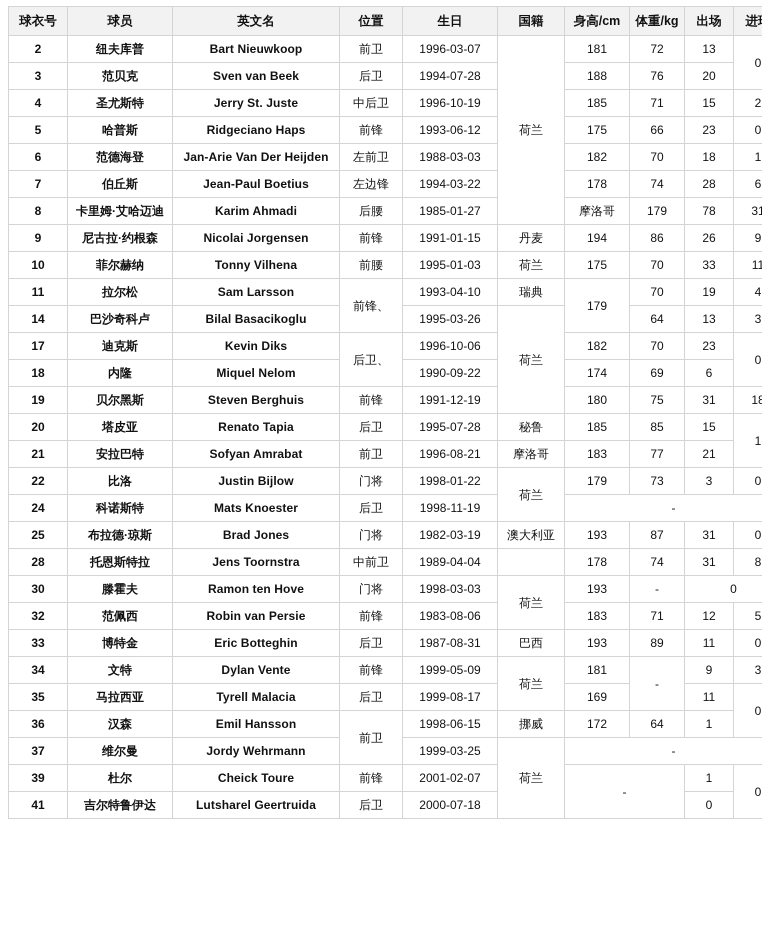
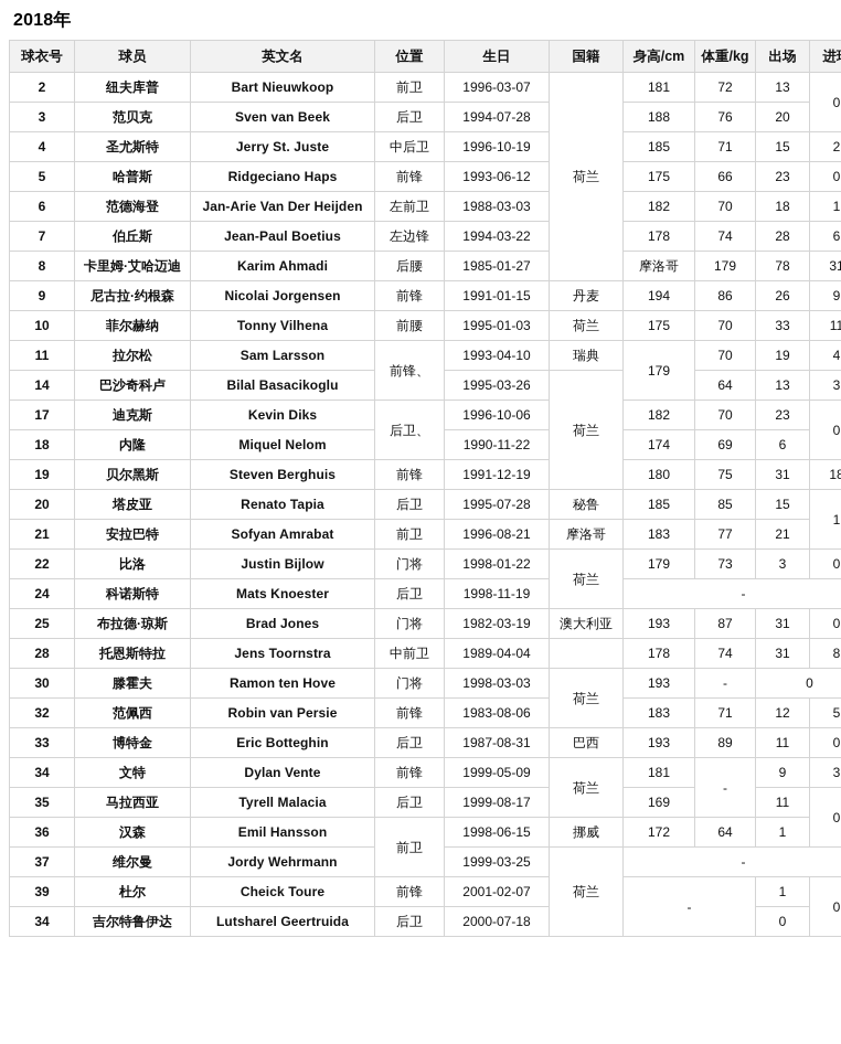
+ 2018年
  球衣号	球员	英文名	位置	生日	国籍	身高/cm	体重/kg	出场	进
  2	纽夫库普	Bart Nieuwkoop	前卫	1996-03-07	荷兰	181	72	13	0
  3	范贝克	Sven van Beek	后卫	1994-07-28	188	76	20
  4	圣尤斯特	Jerry St. Juste	中后卫	1996-10-19	185	71	15	2
  5	哈普斯	Ridgeciano Haps	前锋	1993-06-12	175	66	23	0
  6	范德海登	Jan-Arie Van Der Heijden	左前卫	1988-03-03	182	70	18	1
  7	伯丘斯	Jean-Paul Boetius	左边锋	1994-03-22	178	74	28	6
  8	卡里姆·艾哈迈迪	Karim Ahmadi	后腰	1985-01-27	摩洛哥	179	78	31
  9	尼古拉·约根森	Nicolai Jorgensen	前锋	1991-01-15	丹麦	194	86	26	9
  10	菲尔赫纳	Tonny Vilhena	前腰	1995-01-03	荷兰	175	70	33	11
  11	拉尔松	Sam Larsson	前锋、	1993-04-10	瑞典	179	70	19	4
  14	巴沙奇科卢	Bilal Basacikoglu	1995-03-26	荷兰	64	13	3
  17	迪克斯	Kevin Diks	后卫、	1996-10-06	182	70	23	0
- 18	内隆	Miquel Nelom	1990-09-22	174	69	6
+ 18	内隆	Miquel Nelom	1990-11-22	174	69	6
  19	贝尔黑斯	Steven Berghuis	前锋	1991-12-19	180	75	31	18
  20	塔皮亚	Renato Tapia	后卫	1995-07-28	秘鲁	185	85	15	1
  21	安拉巴特	Sofyan Amrabat	前卫	1996-08-21	摩洛哥	183	77	21
  22	比洛	Justin Bijlow	门将	1998-01-22	荷兰	179	73	3	0
  24	科诺斯特	Mats Knoester	后卫	1998-11-19	-
  25	布拉德·琼斯	Brad Jones	门将	1982-03-19	澳大利亚	193	87	31	0
  28	托恩斯特拉	Jens Toornstra	中前卫	1989-04-04		178	74	31	8
  30	滕霍夫	Ramon ten Hove	门将	1998-03-03	荷兰	193	-	0
  32	范佩西	Robin van Persie	前锋	1983-08-06	183	71	12	5
  33	博特金	Eric Botteghin	后卫	1987-08-31	巴西	193	89	11	0
  34	文特	Dylan Vente	前锋	1999-05-09	荷兰	181	-	9	3
  35	马拉西亚	Tyrell Malacia	后卫	1999-08-17	169	11	0
  36	汉森	Emil Hansson	前卫	1998-06-15	挪威	172	64	1
  37	维尔曼	Jordy Wehrmann	1999-03-25	荷兰	-
  39	杜尔	Cheick Toure	前锋	2001-02-07	-	1	0
- 41	吉尔特鲁伊达	Lutsharel Geertruida	后卫	2000-07-18	0
+ 34	吉尔特鲁伊达	Lutsharel Geertruida	后卫	2000-07-18	0
